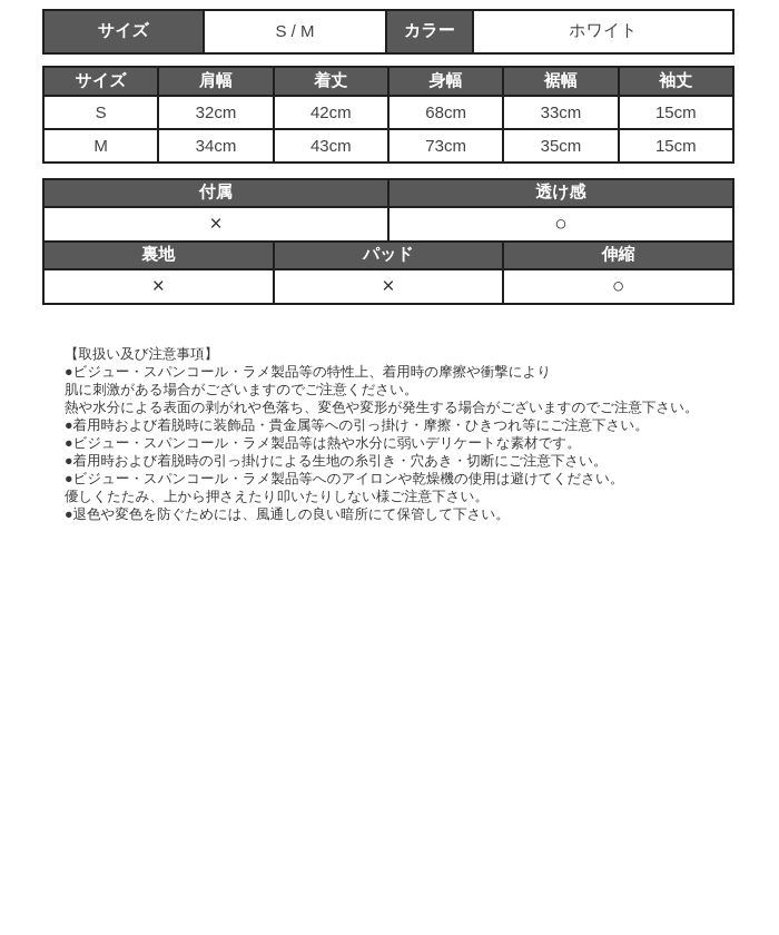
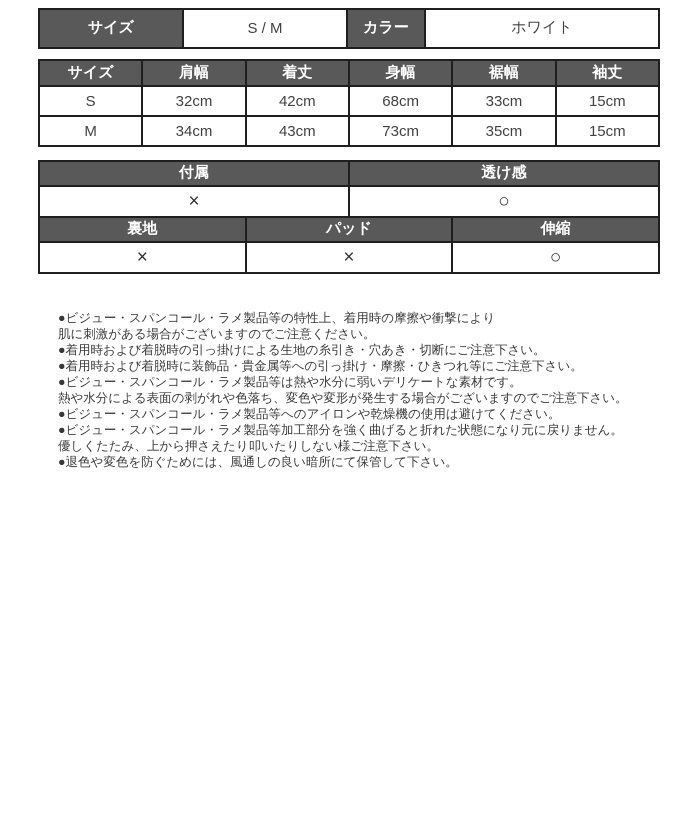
  サイズ	S / M	カラー	ホワイト
  サイズ	肩幅	着丈	身幅	裾幅	袖丈
  S	32cm	42cm	68cm	33cm	15cm
  M	34cm	43cm	73cm	35cm	15cm
  付属	透け感
  ×	○
  裏地	パッド	伸縮
  ×	×	○
- 【取扱い及び注意事項】
  ●ビジュー・スパンコール・ラメ製品等の特性上、着用時の摩擦や衝撃により
  肌に刺激がある場合がございますのでご注意ください。
- 熱や水分による表面の剥がれや色落ち、変色や変形が発生する場合がございますのでご注意下さい。
+ ●着用時および着脱時の引っ掛けによる生地の糸引き・穴あき・切断にご注意下さい。
  ●着用時および着脱時に装飾品・貴金属等への引っ掛け・摩擦・ひきつれ等にご注意下さい。
  ●ビジュー・スパンコール・ラメ製品等は熱や水分に弱いデリケートな素材です。
- ●着用時および着脱時の引っ掛けによる生地の糸引き・穴あき・切断にご注意下さい。
+ 熱や水分による表面の剥がれや色落ち、変色や変形が発生する場合がございますのでご注意下さい。
  ●ビジュー・スパンコール・ラメ製品等へのアイロンや乾燥機の使用は避けてください。
+ ●ビジュー・スパンコール・ラメ製品等加工部分を強く曲げると折れた状態になり元に戻りません。
  優しくたたみ、上から押さえたり叩いたりしない様ご注意下さい。
  ●退色や変色を防ぐためには、風通しの良い暗所にて保管して下さい。
